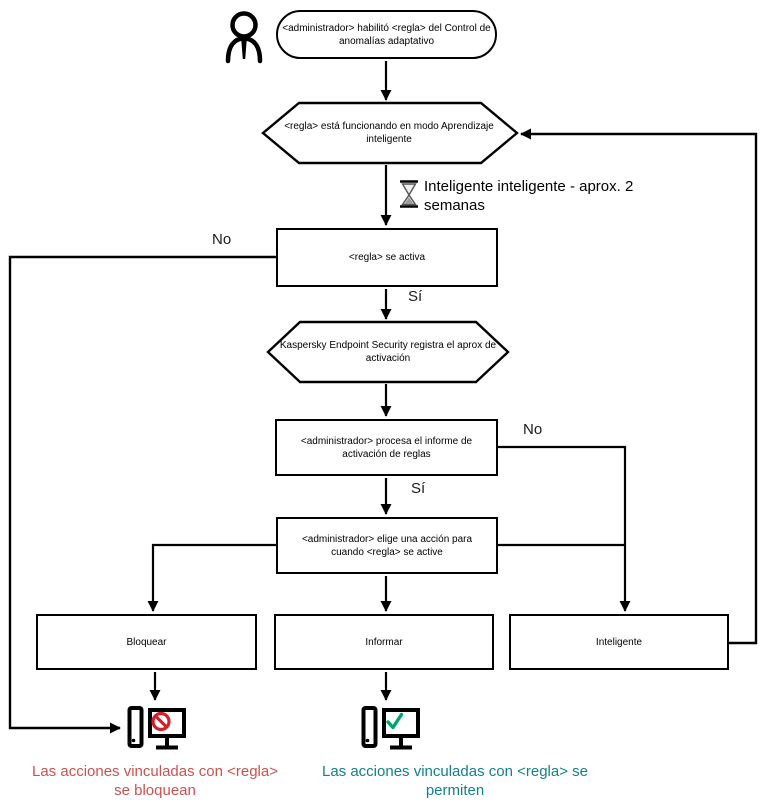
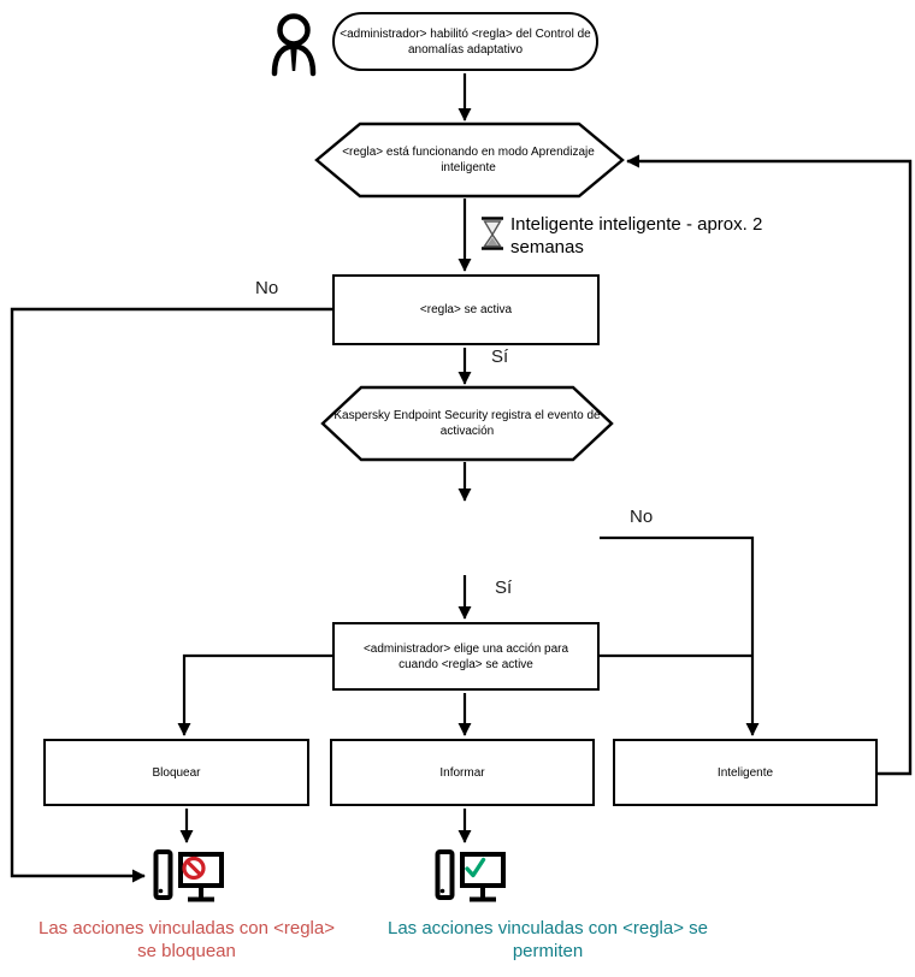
  <administrador> habilitó <regla> del Control de anomalías adaptativo
  <regla> está funcionando en modo Aprendizaje inteligente
  Inteligente inteligente - aprox. 2 semanas
  <regla> se activa
  No
  Sí
- Kaspersky Endpoint Security registra el aprox de activación
+ Kaspersky Endpoint Security registra el evento de activación
- <administrador> procesa el informe de activación de reglas
  No
  Sí
  <administrador> elige una acción para cuando <regla> se active
  Bloquear
  Informar
  Inteligente
  Las acciones vinculadas con <regla> se bloquean
  Las acciones vinculadas con <regla> se permiten
